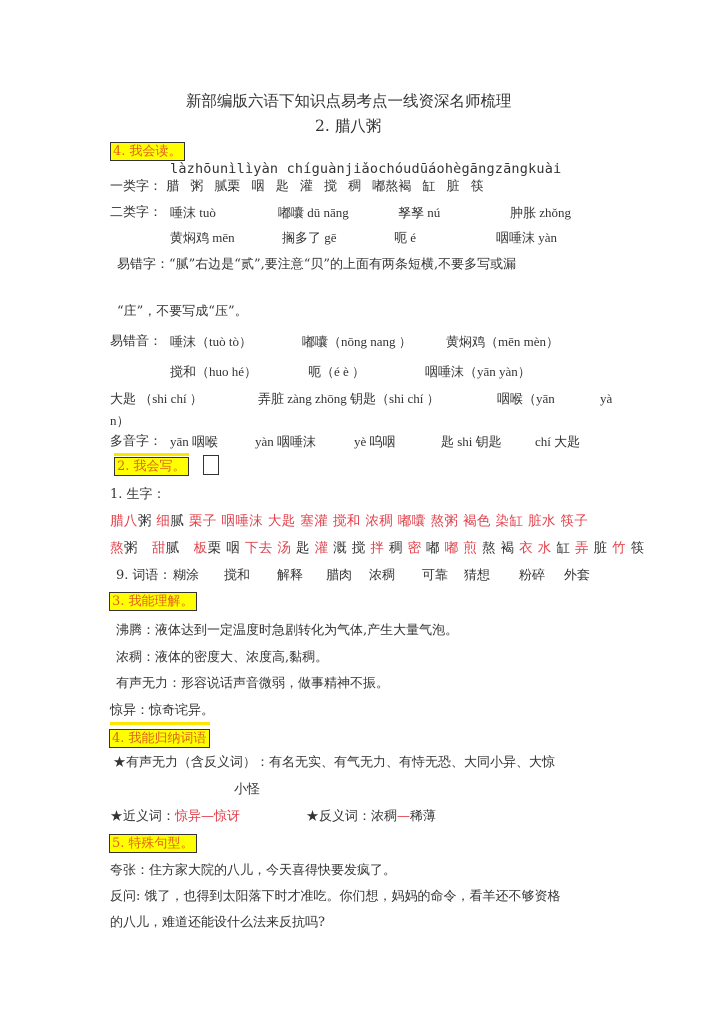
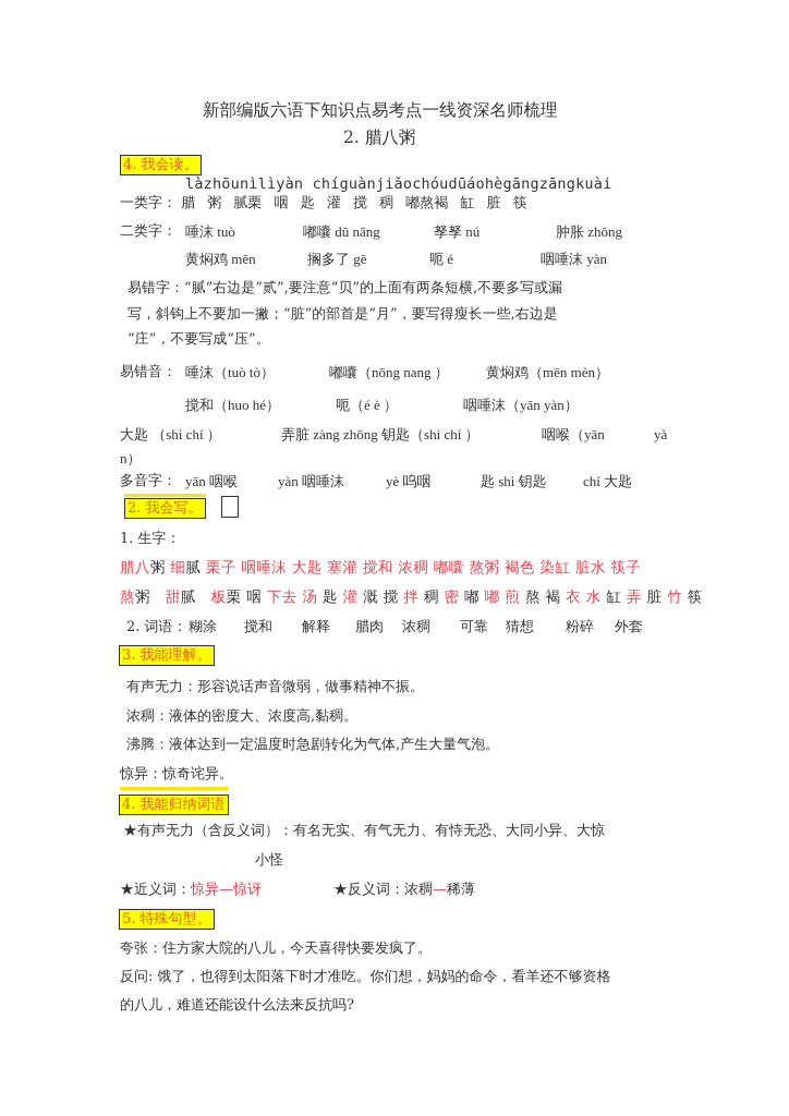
  新部编版六语下知识点易考点一线资深名师梳理
  2. 腊八粥
  4. 我会读。
  làzhōunìlìyàn chíguànjiǎochóudūáohègāngzāngkuài
  一类字： 腊 粥 腻栗 咽 匙 灌 搅 稠 嘟熬褐 缸 脏 筷
  二类字：
  唾沫 tuò
  嘟囔 dū nāng
  孥孥 nú
  肿胀 zhǒng
  黄焖鸡 mēn
  搁多了 gē
  呃 é
  咽唾沫 yàn
  易错字：“腻”右边是“贰”,要注意“贝”的上面有两条短横,不要多写或漏
+ 写，斜钩上不要加一撇；“脏”的部首是“月”，要写得瘦长一些,右边是
  “庄”，不要写成“压”。
  易错音：
  唾沫（tuò tò）
  嘟囔（nōng nang ）
  黄焖鸡（mēn mèn）
  搅和（huo hé）
  呃（é è ）
  咽唾沫（yān yàn）
  大匙 （shi chí ）
  弄脏 zàng zhōng 钥匙（shi chí ）
  咽喉（yān
  yà
  n）
  多音字：
  yān 咽喉
  yàn 咽唾沫
  yè 呜咽
  匙 shi 钥匙
  chí 大匙
  2. 我会写。
  1. 生字：
  腊八粥 细腻 栗子 咽唾沫 大匙 塞灌 搅和 浓稠 嘟囔 熬粥 褐色 染缸 脏水 筷子
  熬粥 甜腻 板栗 咽 下去 汤 匙 灌 溉 搅 拌 稠 密 嘟 嘟 煎 熬 褐 衣 水 缸 弄 脏 竹 筷
- 9. 词语：
+ 2. 词语：
  糊涂
  搅和
  解释
  腊肉
  浓稠
  可靠
  猜想
  粉碎
  外套
  3. 我能理解。
- 沸腾：液体达到一定温度时急剧转化为气体,产生大量气泡。
+ 有声无力：形容说话声音微弱，做事精神不振。
  浓稠：液体的密度大、浓度高,黏稠。
- 有声无力：形容说话声音微弱，做事精神不振。
+ 沸腾：液体达到一定温度时急剧转化为气体,产生大量气泡。
  惊异：惊奇诧异。
  4. 我能归纳词语
  ★有声无力（含反义词）：有名无实、有气无力、有恃无恐、大同小异、大惊
  小怪
  ★近义词：惊异—惊讶
  ★反义词：浓稠—稀薄
  5. 特殊句型。
  夸张：住方家大院的八儿，今天喜得快要发疯了。
  反问: 饿了，也得到太阳落下时才准吃。你们想，妈妈的命令，看羊还不够资格
  的八儿，难道还能设什么法来反抗吗?
